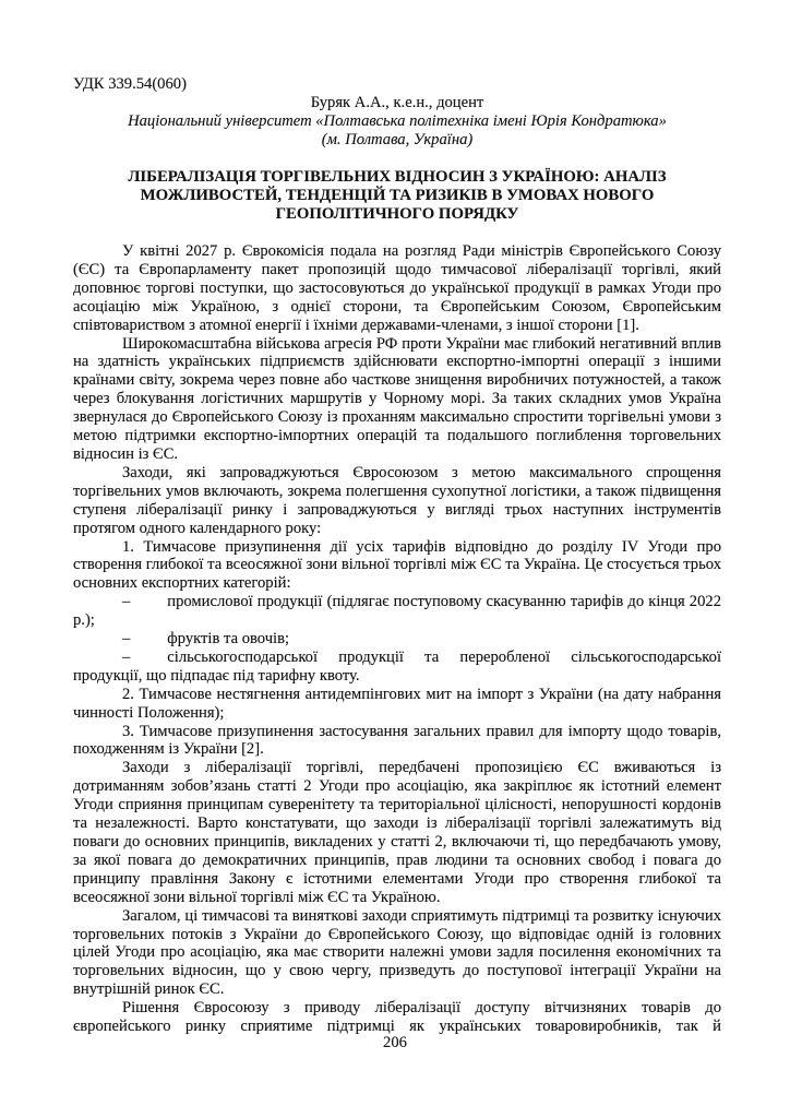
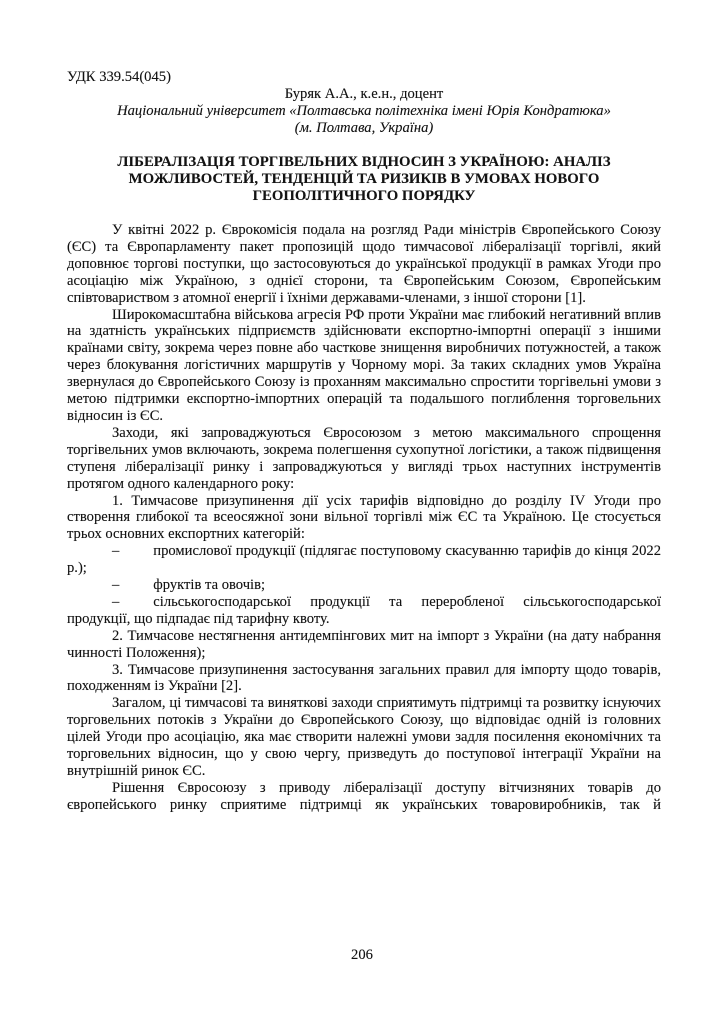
- УДК 339.54(060)
+ УДК 339.54(045)
  Буряк А.А., к.е.н., доцент
  Національний університет «Полтавська політехніка імені Юрія Кондратюка»
  (м. Полтава, Україна)
  ЛІБЕРАЛІЗАЦІЯ ТОРГІВЕЛЬНИХ ВІДНОСИН З УКРАЇНОЮ: АНАЛІЗ МОЖЛИВОСТЕЙ, ТЕНДЕНЦІЙ ТА РИЗИКІВ В УМОВАХ НОВОГО ГЕОПОЛІТИЧНОГО ПОРЯДКУ
- У квітні 2027 р. Єврокомісія подала на розгляд Ради міністрів Європейського Союзу (ЄС) та Європарламенту пакет пропозицій щодо тимчасової лібералізації торгівлі, який доповнює торгові поступки, що застосовуються до української продукції в рамках Угоди про асоціацію між Україною, з однієї сторони, та Європейським Союзом, Європейським співтовариством з атомної енергії і їхніми державами-членами, з іншої сторони [1].
+ У квітні 2022 р. Єврокомісія подала на розгляд Ради міністрів Європейського Союзу (ЄС) та Європарламенту пакет пропозицій щодо тимчасової лібералізації торгівлі, який доповнює торгові поступки, що застосовуються до української продукції в рамках Угоди про асоціацію між Україною, з однієї сторони, та Європейським Союзом, Європейським співтовариством з атомної енергії і їхніми державами-членами, з іншої сторони [1].
  Широкомасштабна військова агресія РФ проти України має глибокий негативний вплив на здатність українських підприємств здійснювати експортно-імпортні операції з іншими країнами світу, зокрема через повне або часткове знищення виробничих потужностей, а також через блокування логістичних маршрутів у Чорному морі. За таких складних умов Україна звернулася до Європейського Союзу із проханням максимально спростити торгівельні умови з метою підтримки експортно-імпортних операцій та подальшого поглиблення торговельних відносин із ЄС.
  Заходи, які запроваджуються Євросоюзом з метою максимального спрощення торгівельних умов включають, зокрема полегшення сухопутної логістики, а також підвищення ступеня лібералізації ринку і запроваджуються у вигляді трьох наступних інструментів протягом одного календарного року:
- 1. Тимчасове призупинення дії усіх тарифів відповідно до розділу IV Угоди про створення глибокої та всеосяжної зони вільної торгівлі між ЄС та Україна. Це стосується трьох основних експортних категорій:
+ 1. Тимчасове призупинення дії усіх тарифів відповідно до розділу IV Угоди про створення глибокої та всеосяжної зони вільної торгівлі між ЄС та Україною. Це стосується трьох основних експортних категорій:
  – промислової продукції (підлягає поступовому скасуванню тарифів до кінця 2022 р.);
  – фруктів та овочів;
  – сільськогосподарської продукції та переробленої сільськогосподарської продукції, що підпадає під тарифну квоту.
  2. Тимчасове нестягнення антидемпінгових мит на імпорт з України (на дату набрання чинності Положення);
  3. Тимчасове призупинення застосування загальних правил для імпорту щодо товарів, походженням із України [2].
- Заходи з лібералізації торгівлі, передбачені пропозицією ЄС вживаються із дотриманням зобов’язань статті 2 Угоди про асоціацію, яка закріплює як істотний елемент Угоди сприяння принципам суверенітету та територіальної цілісності, непорушності кордонів та незалежності. Варто констатувати, що заходи із лібералізації торгівлі залежатимуть від поваги до основних принципів, викладених у статті 2, включаючи ті, що передбачають умову, за якої повага до демократичних принципів, прав людини та основних свобод і повага до принципу правління Закону є істотними елементами Угоди про створення глибокої та всеосяжної зони вільної торгівлі між ЄС та Україною.
  Загалом, ці тимчасові та виняткові заходи сприятимуть підтримці та розвитку існуючих торговельних потоків з України до Європейського Союзу, що відповідає одній із головних цілей Угоди про асоціацію, яка має створити належні умови задля посилення економічних та торговельних відносин, що у свою чергу, призведуть до поступової інтеграції України на внутрішній ринок ЄС.
  Рішення Євросоюзу з приводу лібералізації доступу вітчизняних товарів до європейського ринку сприятиме підтримці як українських товаровиробників, так й
  206
